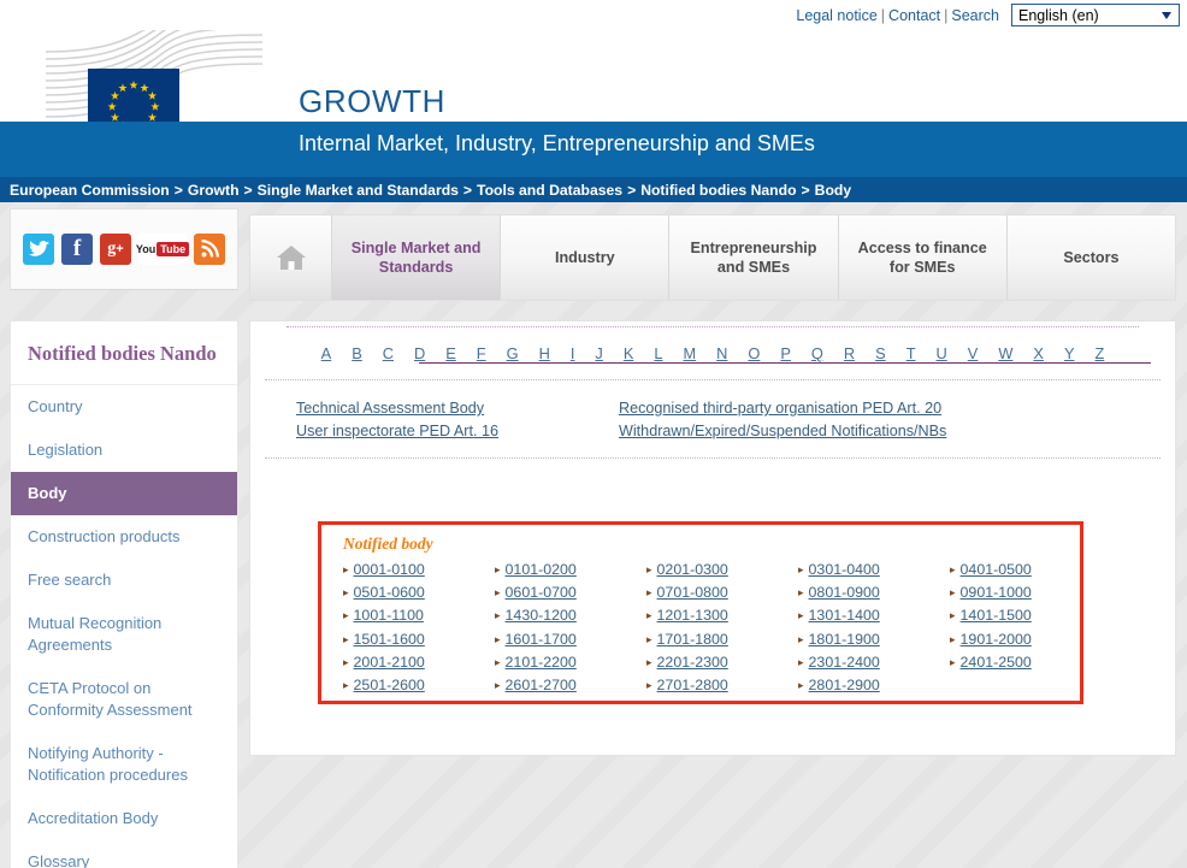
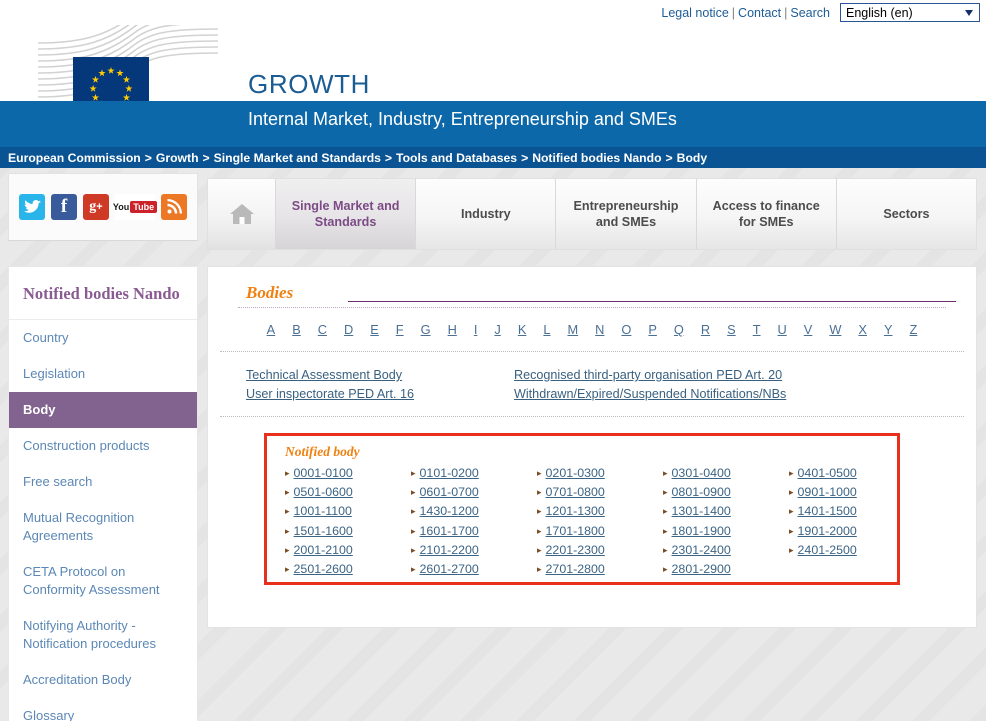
  Legal notice | Contact | Search
  English (en)
  GROWTH
  Internal Market, Industry, Entrepreneurship and SMEs
  European Commission
  >
  Growth
  >
  Single Market and Standards
  >
  Tools and Databases
  >
  Notified bodies Nando
  >
  Body
  f
  g
  +
  You
  Tube
  Single Market and Standards
  Industry
  Entrepreneurship and SMEs
  Access to finance for SMEs
  Sectors
  Notified bodies Nando
  Country
  Legislation
  Body
  Construction products
  Free search
  Mutual Recognition Agreements
  CETA Protocol on Conformity Assessment
  Notifying Authority - Notification procedures
  Accreditation Body
  Glossary
+ Bodies
  A
  B
  C
  D
  E
  F
  G
  H
  I
  J
  K
  L
  M
  N
  O
  P
  Q
  R
  S
  T
  U
  V
  W
  X
  Y
  Z
  Technical Assessment Body Recognised third-party organisation PED Art. 20
  User inspectorate PED Art. 16 Withdrawn/Expired/Suspended Notifications/NBs
  Notified body
  ▸ 0001-0100
  ▸ 0101-0200
  ▸ 0201-0300
  ▸ 0301-0400
  ▸ 0401-0500
  ▸ 0501-0600
  ▸ 0601-0700
  ▸ 0701-0800
  ▸ 0801-0900
  ▸ 0901-1000
  ▸ 1001-1100
  ▸ 1430-1200
  ▸ 1201-1300
  ▸ 1301-1400
  ▸ 1401-1500
  ▸ 1501-1600
  ▸ 1601-1700
  ▸ 1701-1800
  ▸ 1801-1900
  ▸ 1901-2000
  ▸ 2001-2100
  ▸ 2101-2200
  ▸ 2201-2300
  ▸ 2301-2400
  ▸ 2401-2500
  ▸ 2501-2600
  ▸ 2601-2700
  ▸ 2701-2800
  ▸ 2801-2900
